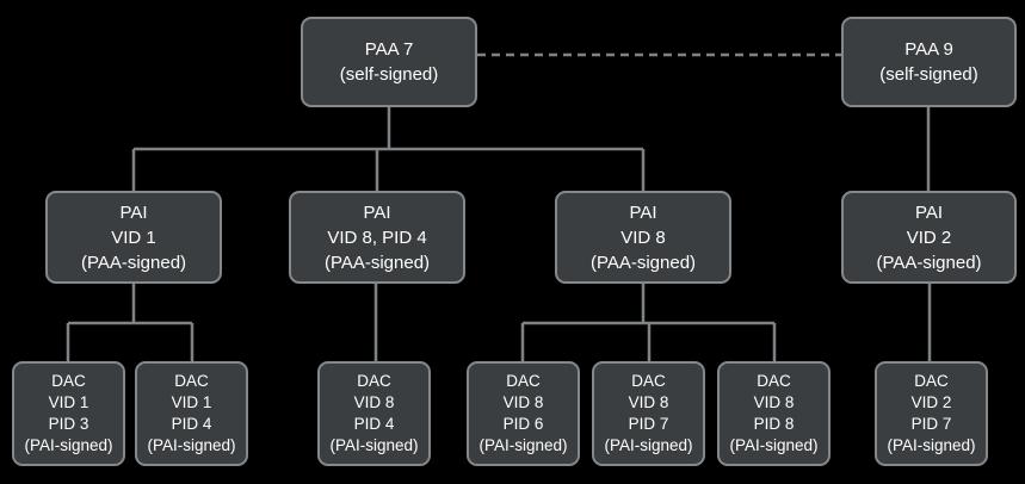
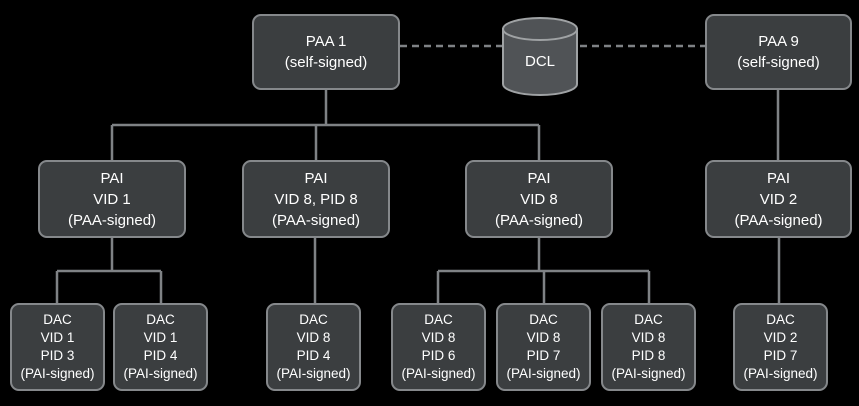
- PAA 7
+ PAA 1
  (self-signed)
+ DCL
  PAA 9
  (self-signed)
  PAI
  VID 1
  (PAA-signed)
  PAI
- VID 8, PID 4
+ VID 8, PID 8
  (PAA-signed)
  PAI
  VID 8
  (PAA-signed)
  PAI
  VID 2
  (PAA-signed)
  DAC
  VID 1
  PID 3
  (PAI-signed)
  DAC
  VID 1
  PID 4
  (PAI-signed)
  DAC
  VID 8
  PID 4
  (PAI-signed)
  DAC
  VID 8
  PID 6
  (PAI-signed)
  DAC
  VID 8
  PID 7
  (PAI-signed)
  DAC
  VID 8
  PID 8
  (PAI-signed)
  DAC
  VID 2
  PID 7
  (PAI-signed)
